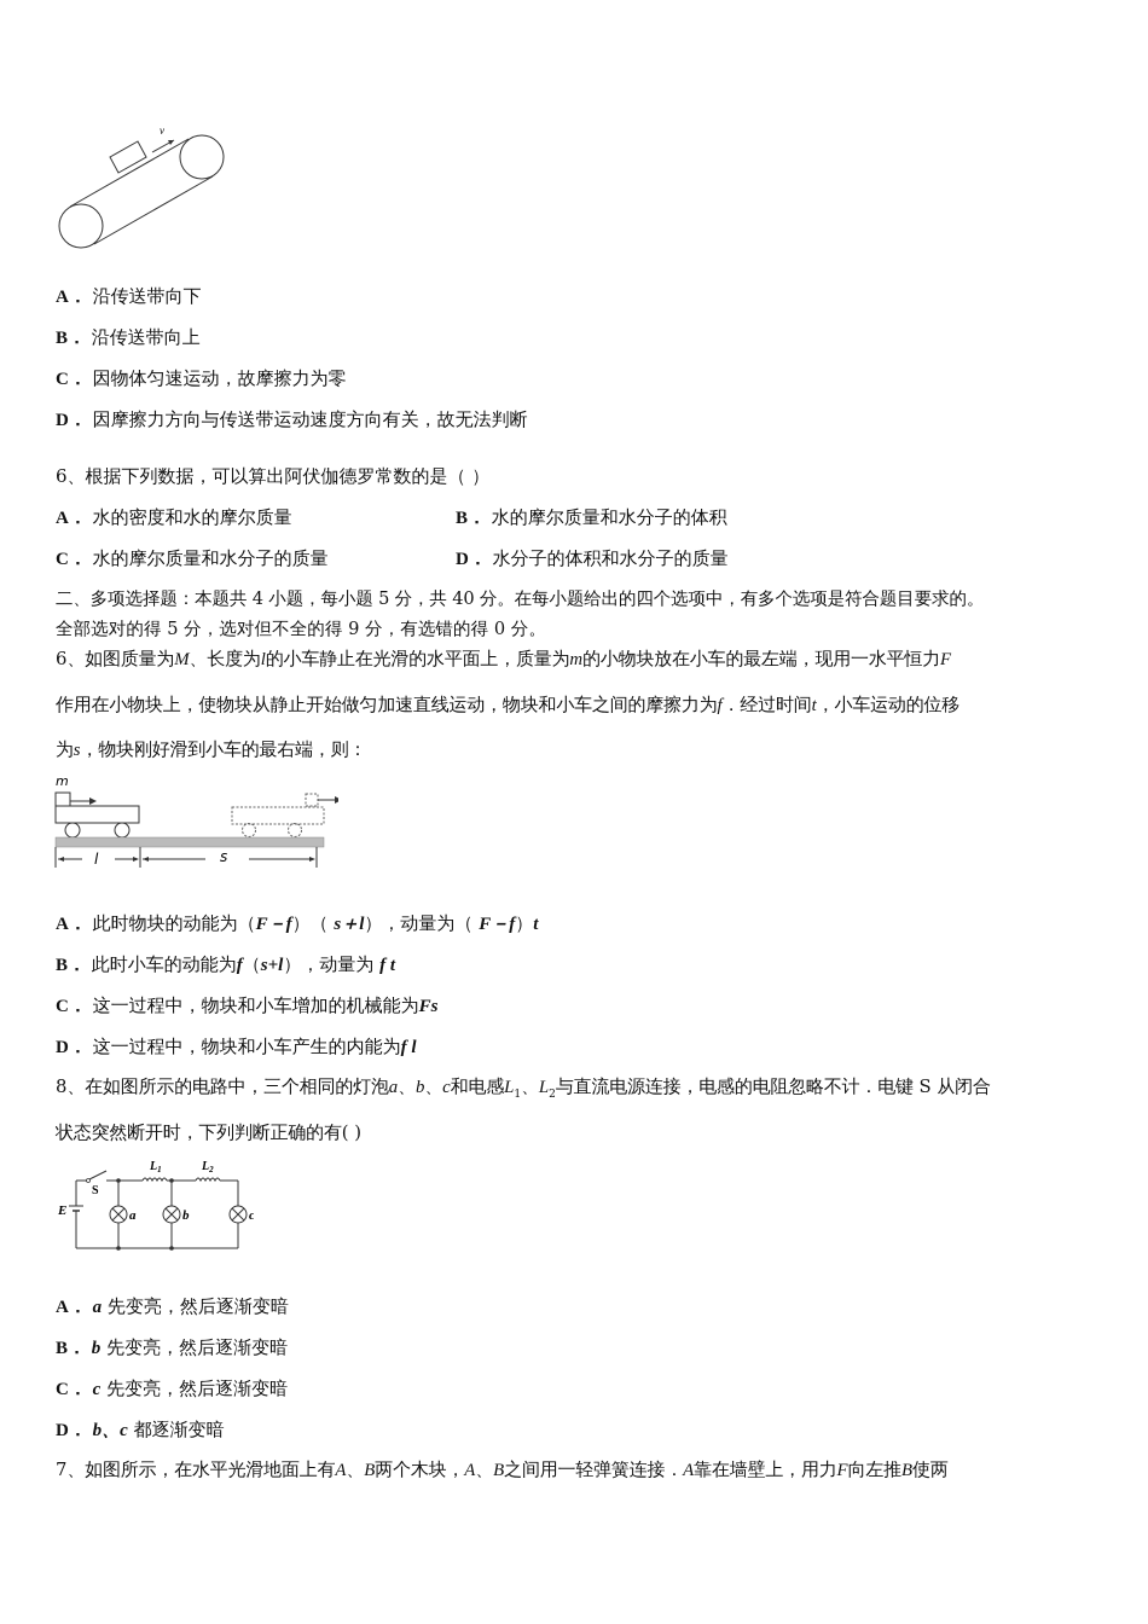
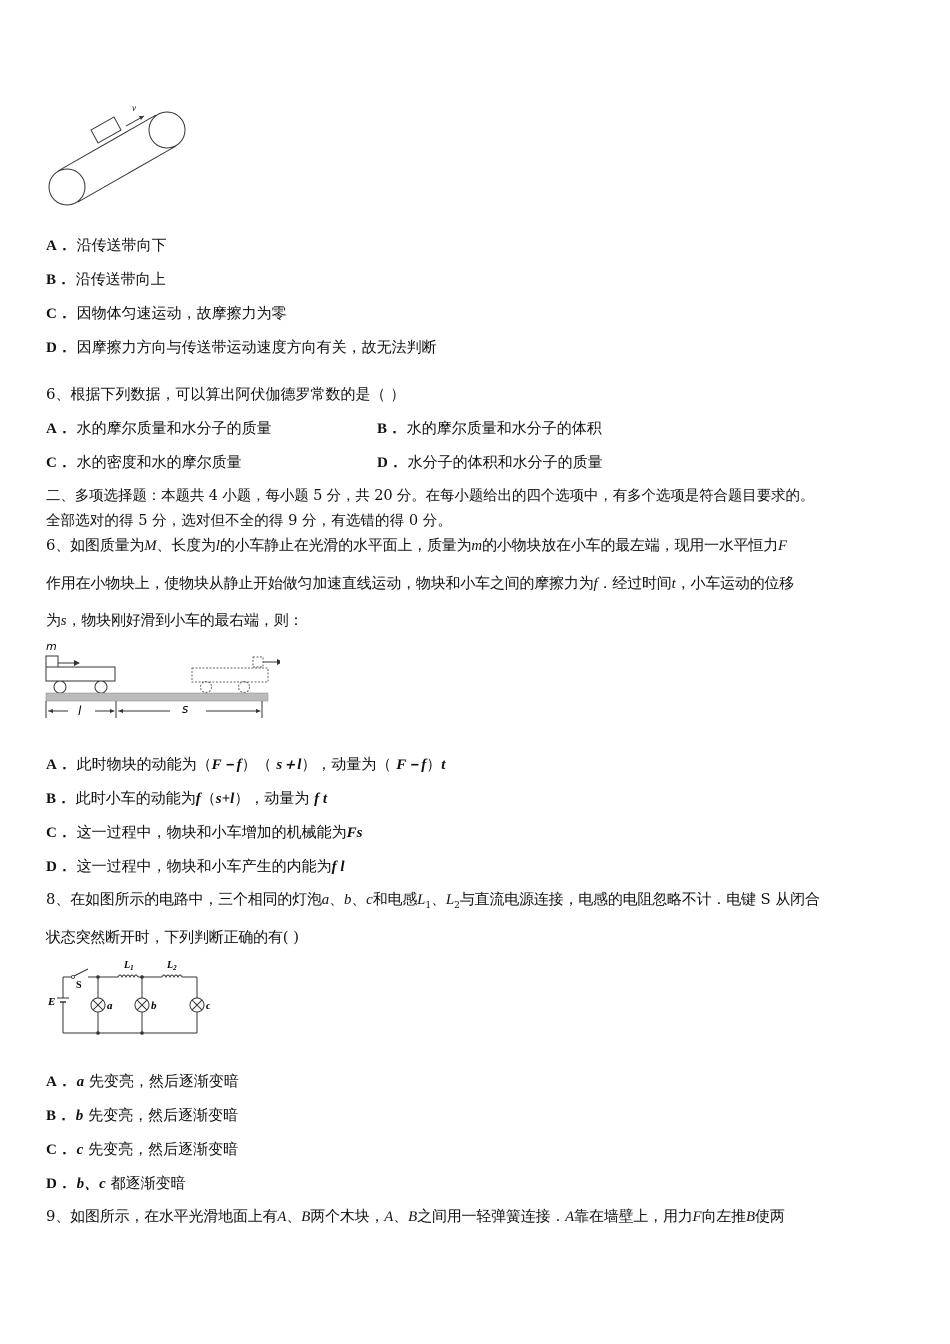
  v
  A． 沿传送带向下
  B． 沿传送带向上
  C． 因物体匀速运动，故摩擦力为零
  D． 因摩擦力方向与传送带运动速度方向有关，故无法判断
  6、根据下列数据，可以算出阿伏伽德罗常数的是（ ）
- A． 水的密度和水的摩尔质量
+ A． 水的摩尔质量和水分子的质量
  B． 水的摩尔质量和水分子的体积
- C． 水的摩尔质量和水分子的质量
+ C． 水的密度和水的摩尔质量
  D． 水分子的体积和水分子的质量
- 二、多项选择题：本题共 4 小题，每小题 5 分，共 40 分。在每小题给出的四个选项中，有多个选项是符合题目要求的。
+ 二、多项选择题：本题共 4 小题，每小题 5 分，共 20 分。在每小题给出的四个选项中，有多个选项是符合题目要求的。
  全部选对的得 5 分，选对但不全的得 9 分，有选错的得 0 分。
  6、如图质量为M、长度为l的小车静止在光滑的水平面上，质量为m的小物块放在小车的最左端，现用一水平恒力F
  作用在小物块上，使物块从静止开始做匀加速直线运动，物块和小车之间的摩擦力为f．经过时间t，小车运动的位移
  为s，物块刚好滑到小车的最右端，则：
  m
  l
  s
  A． 此时物块的动能为（F－f）（ s＋l），动量为（ F－f）t
  B． 此时小车的动能为f（s+l），动量为 f t
  C． 这一过程中，物块和小车增加的机械能为Fs
  D． 这一过程中，物块和小车产生的内能为f l
  8、在如图所示的电路中，三个相同的灯泡a、b、c和电感L1、L2与直流电源连接，电感的电阻忽略不计．电键 S 从闭合
  状态突然断开时，下列判断正确的有( )
  E
  S
  L1
  L2
  a
  b
  c
  A． a 先变亮，然后逐渐变暗
  B． b 先变亮，然后逐渐变暗
  C． c 先变亮，然后逐渐变暗
  D． b、c 都逐渐变暗
- 7、如图所示，在水平光滑地面上有A、B两个木块，A、B之间用一轻弹簧连接．A靠在墙壁上，用力F向左推B使两
+ 9、如图所示，在水平光滑地面上有A、B两个木块，A、B之间用一轻弹簧连接．A靠在墙壁上，用力F向左推B使两
